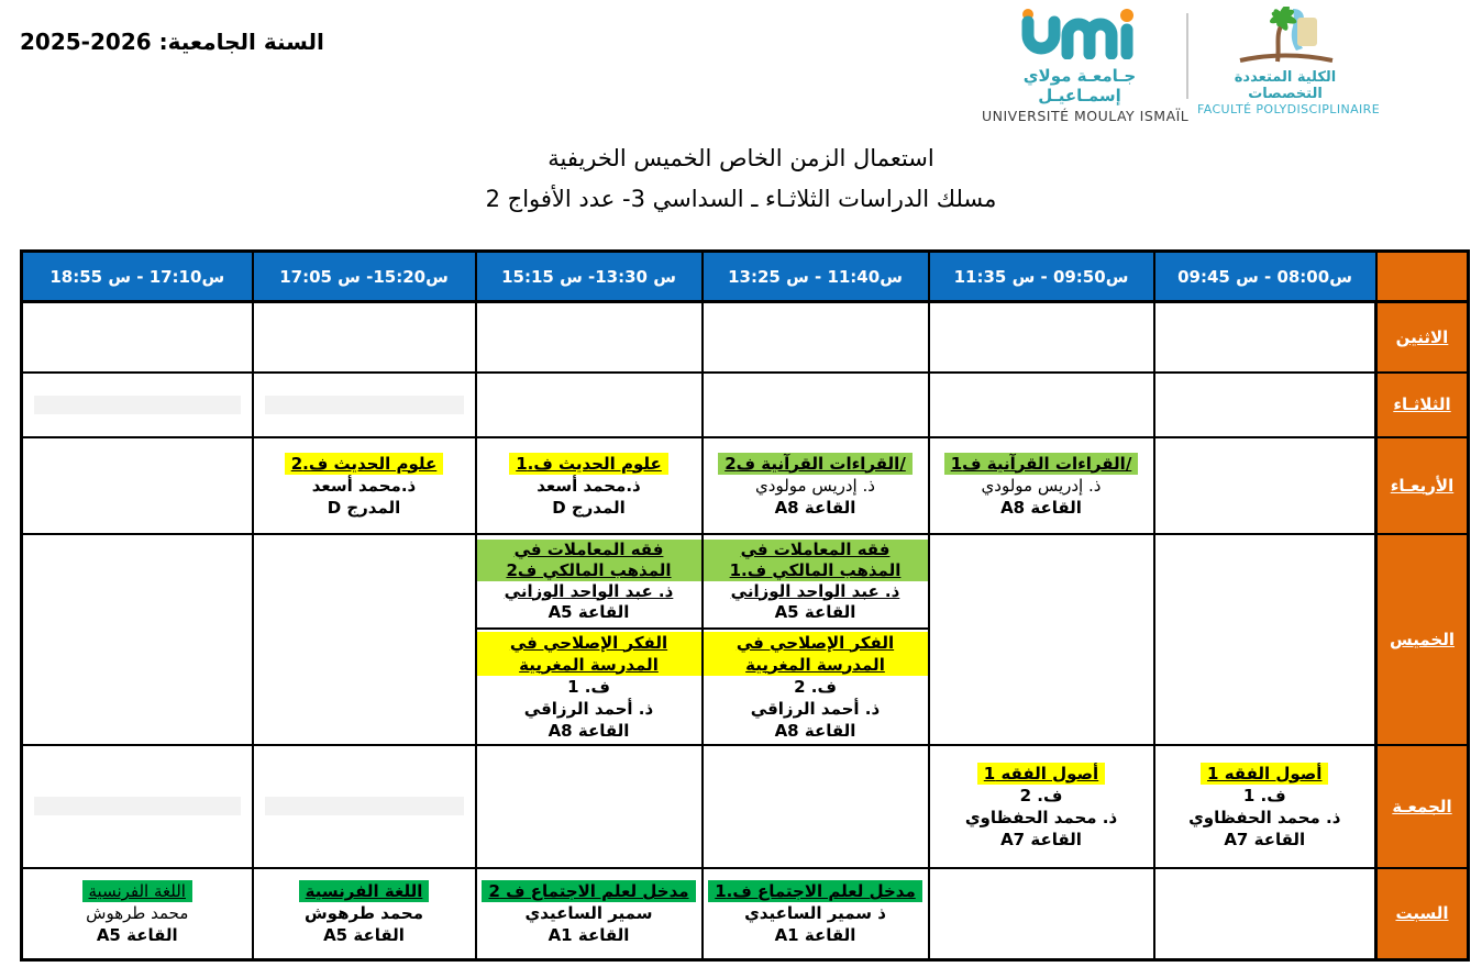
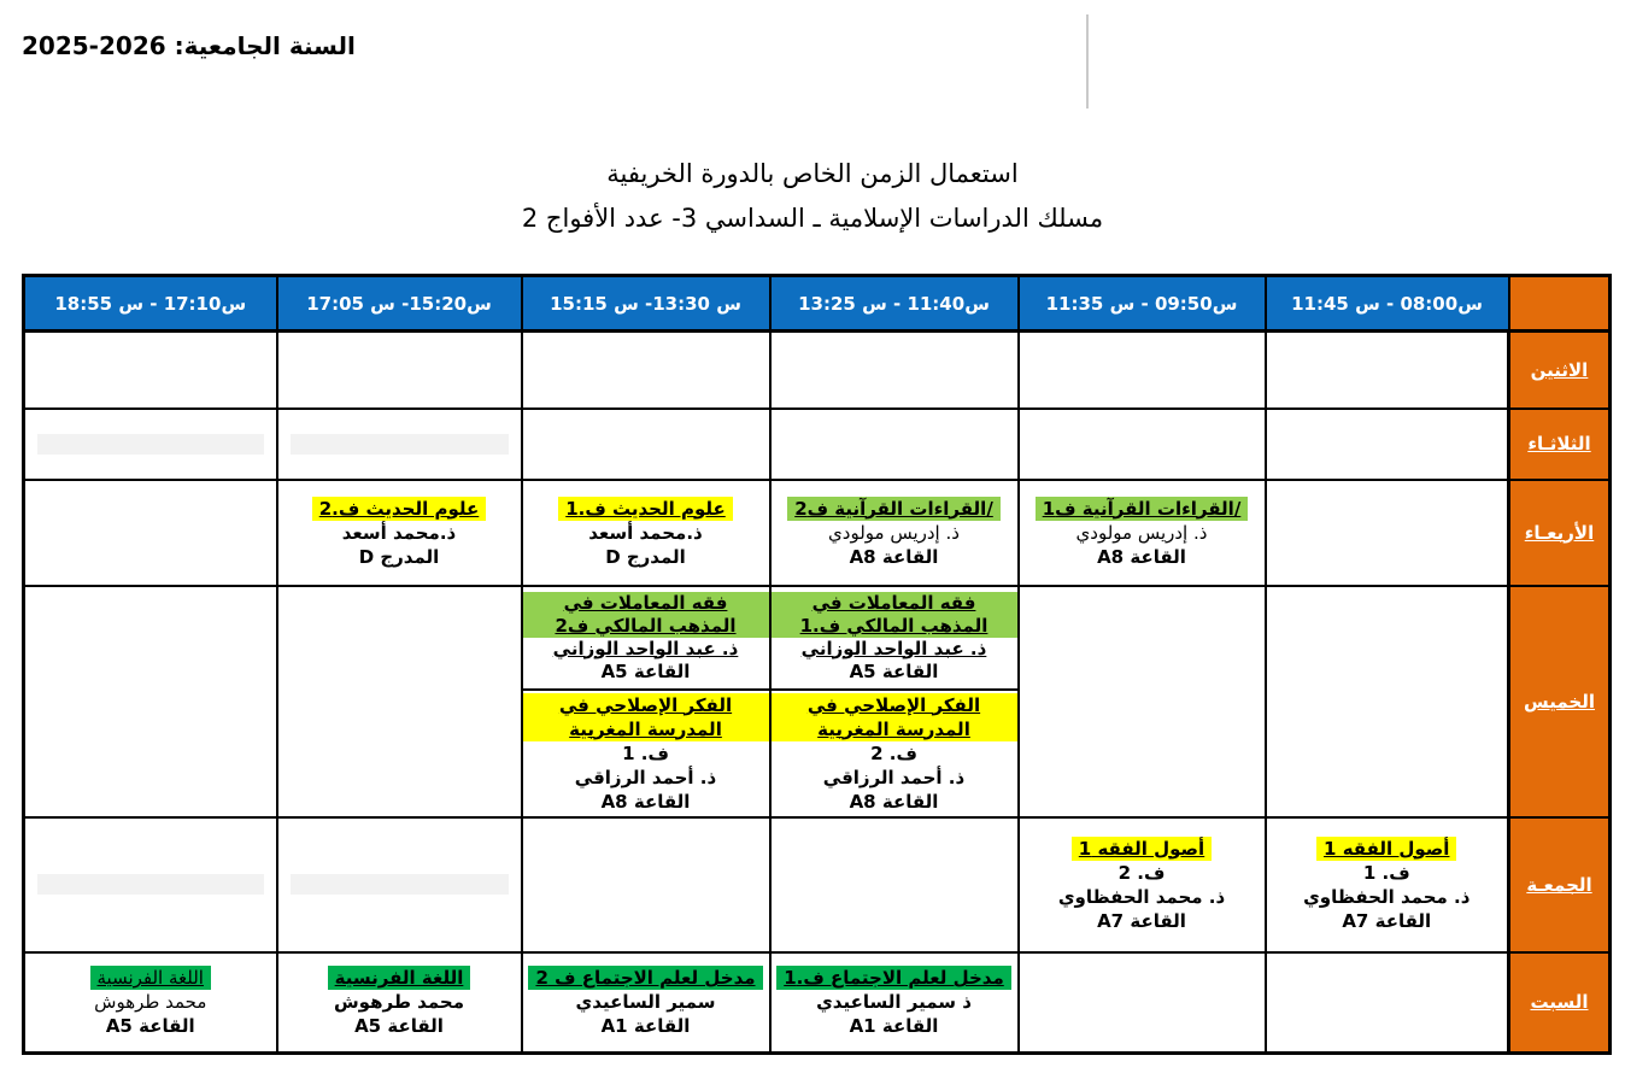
  السنة الجامعية: 2026-2025
- جـامعـة مولاي إسمـاعيـل
- UNIVERSITÉ MOULAY ISMAÏL
- الكلية المتعددة التخصصات
- FACULTÉ POLYDISCIPLINAIRE
- استعمال الزمن الخاص الخميس الخريفية
+ استعمال الزمن الخاص بالدورة الخريفية
- مسلك الدراسات الثلاثـاء ـ السداسي 3- عدد الأفواج 2
+ مسلك الدراسات الإسلامية ـ السداسي 3- عدد الأفواج 2
- 	س08:00 - س 09:45	س09:50 - س 11:35	س11:40 - س 13:25	س 13:30- س 15:15	س15:20- س 17:05	س17:10 - س 18:55
+ 	س08:00 - س 11:45	س09:50 - س 11:35	س11:40 - س 13:25	س 13:30- س 15:15	س15:20- س 17:05	س17:10 - س 18:55
  الاثنين
  الثلاثـاء
  الأربعـاء		/القراءات القرآنية ف1 ذ. إدريس مولودي القاعة A8	/القراءات القرآنية ف2 ذ. إدريس مولودي القاعة A8	علوم الحديث ف.1 ذ.محمد أسعد المدرج D	علوم الحديث ف.2 ذ.محمد أسعد المدرج D
  الخميس			فقه المعاملات في المذهب المالكي ف.1 ذ. عبد الواحد الوزاني القاعة A5	فقه المعاملات في المذهب المالكي ف2 ذ. عبد الواحد الوزاني القاعة A5
  الفكر الإصلاحي في المدرسة المغربية ف. 2 ذ. أحمد الرزاقي القاعة A8	الفكر الإصلاحي في المدرسة المغربية ف. 1 ذ. أحمد الرزاقي القاعة A8
  الجمعـة	أصول الفقه 1 ف. 1 ذ. محمد الحفظاوي القاعة A7	أصول الفقه 1 ف. 2 ذ. محمد الحفظاوي القاعة A7
  السبت			مدخل لعلم الاجتماع ف.1 ذ سمير الساعيدي القاعة A1	مدخل لعلم الاجتماع ف 2 سمير الساعيدي القاعة A1	اللغة الفرنسية محمد طرهوش القاعة A5	اللغة الفرنسية محمد طرهوش القاعة A5
